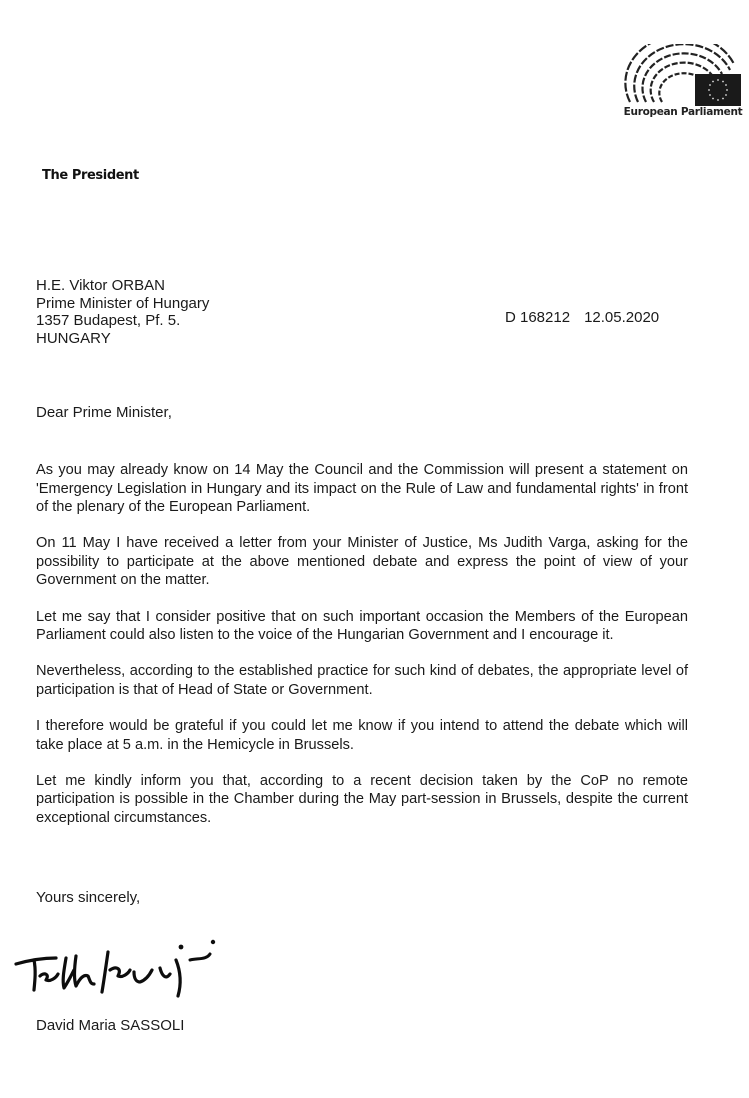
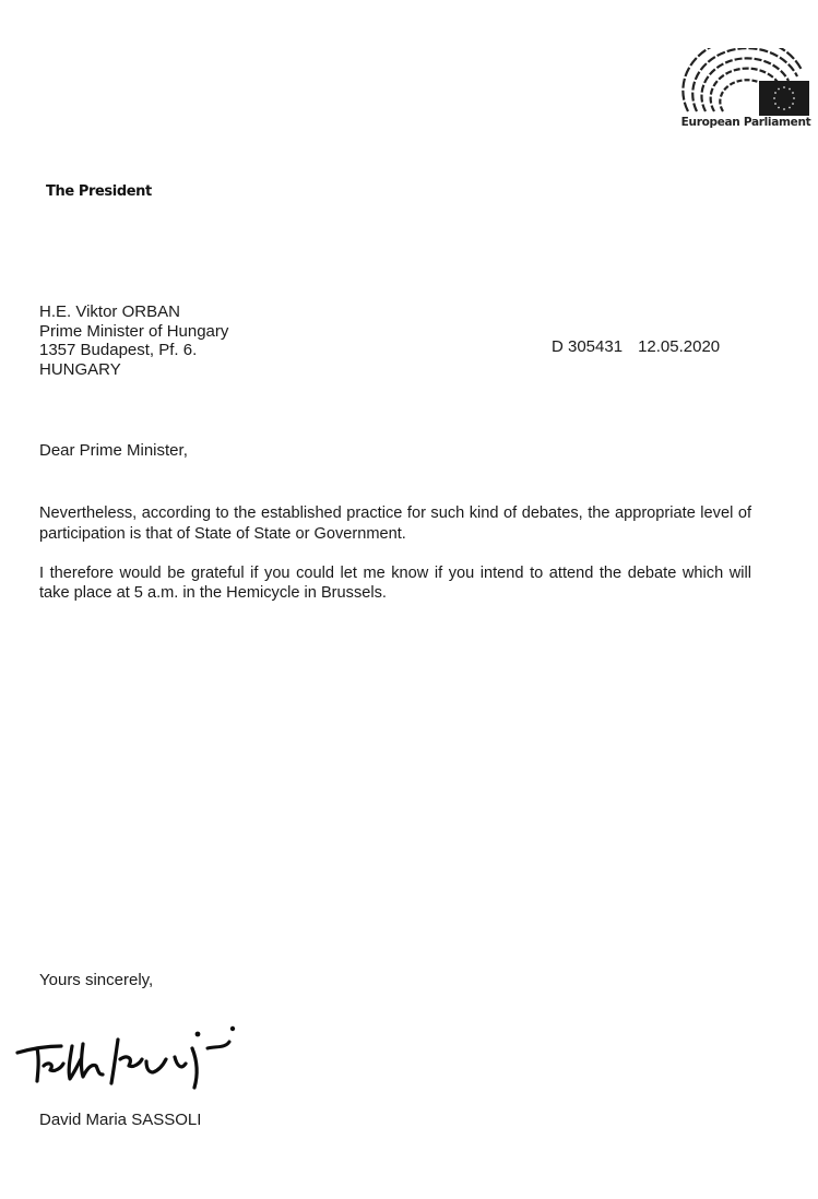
  European Parliament
  The President
  H.E. Viktor ORBAN
  Prime Minister of Hungary
- 1357 Budapest, Pf. 5.
+ 1357 Budapest, Pf. 6.
  HUNGARY
- D 168212 12.05.2020
+ D 305431 12.05.2020
  Dear Prime Minister,
- As you may already know on 14 May the Council and the Commission will present a statement on 'Emergency Legislation in Hungary and its impact on the Rule of Law and fundamental rights' in front of the plenary of the European Parliament.
- On 11 May I have received a letter from your Minister of Justice, Ms Judith Varga, asking for the possibility to participate at the above mentioned debate and express the point of view of your Government on the matter.
- Let me say that I consider positive that on such important occasion the Members of the European Parliament could also listen to the voice of the Hungarian Government and I encourage it.
- Nevertheless, according to the established practice for such kind of debates, the appropriate level of participation is that of Head of State or Government.
+ Nevertheless, according to the established practice for such kind of debates, the appropriate level of participation is that of State of State or Government.
  I therefore would be grateful if you could let me know if you intend to attend the debate which will take place at 5 a.m. in the Hemicycle in Brussels.
- Let me kindly inform you that, according to a recent decision taken by the CoP no remote participation is possible in the Chamber during the May part-session in Brussels, despite the current exceptional circumstances.
  Yours sincerely,
  David Maria SASSOLI
